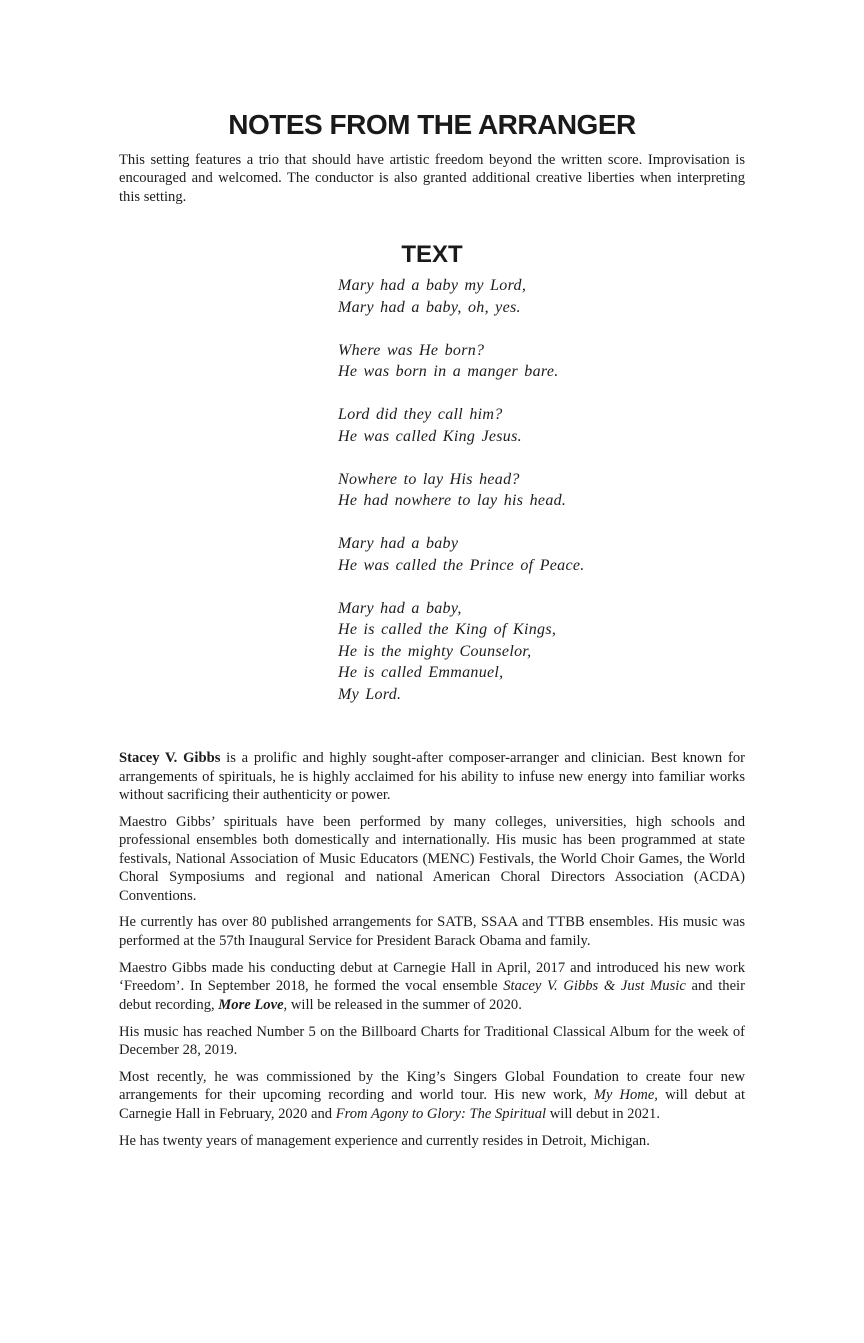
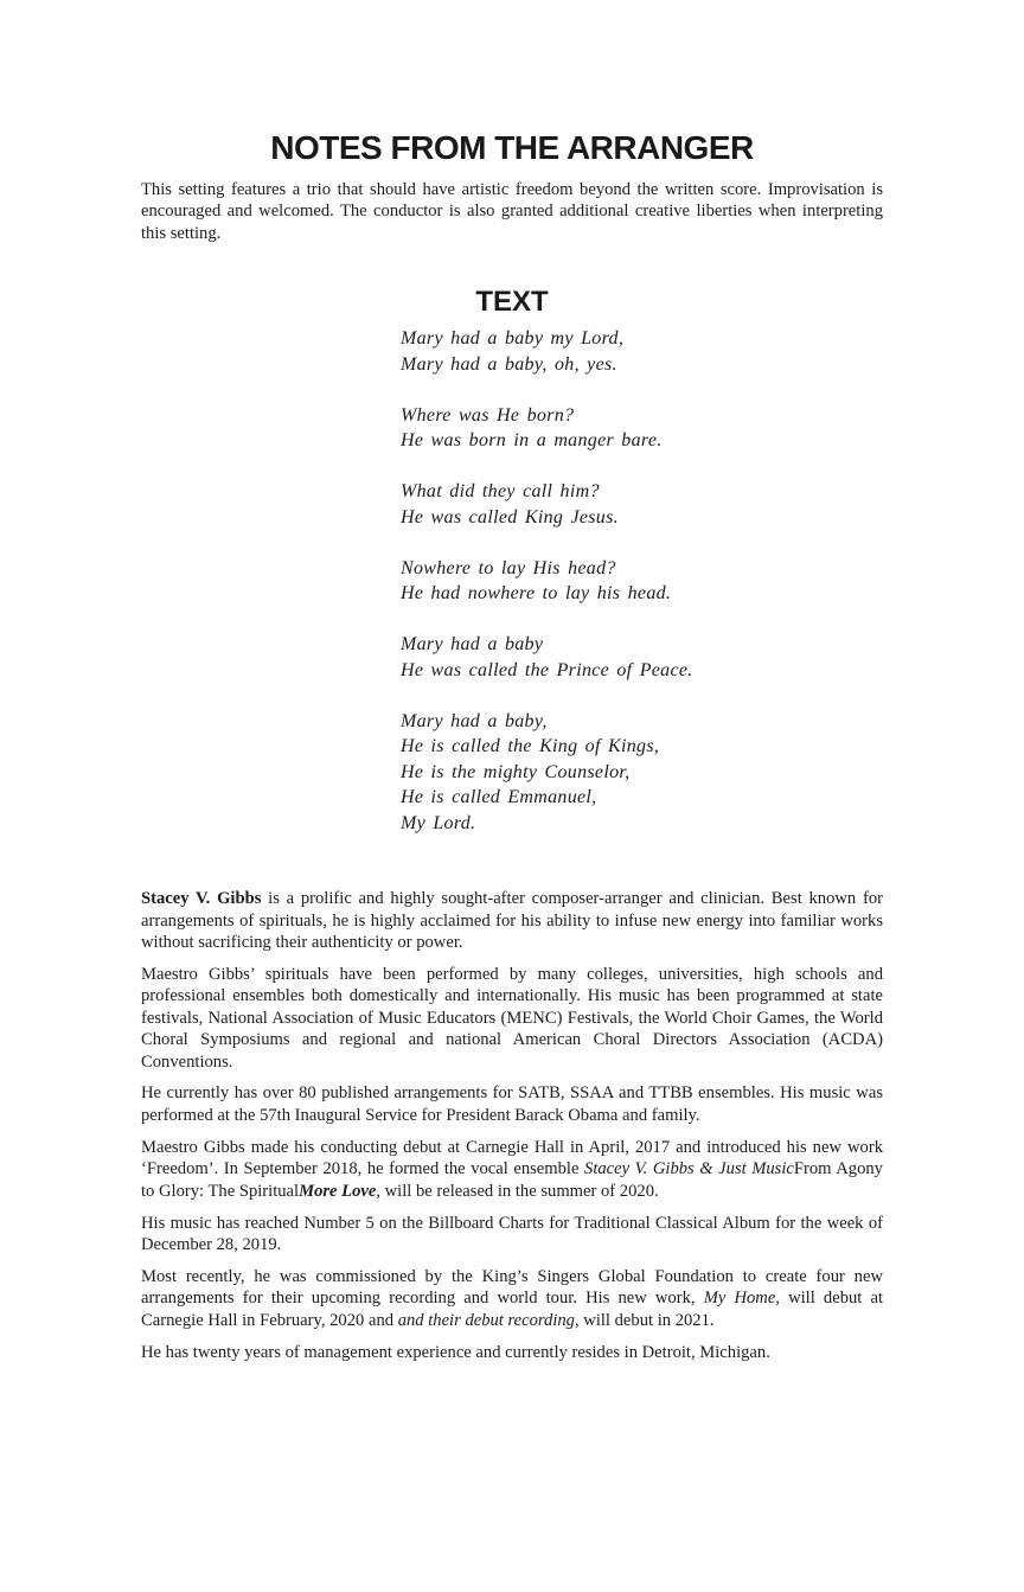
  NOTES FROM THE ARRANGER
  This setting features a trio that should have artistic freedom beyond the written score. Improvisation is encouraged and welcomed. The conductor is also granted additional creative liberties when interpreting this setting.
  TEXT
  Mary had a baby my Lord,
  Mary had a baby, oh, yes.
  Where was He born?
  He was born in a manger bare.
- Lord did they call him?
+ What did they call him?
  He was called King Jesus.
  Nowhere to lay His head?
  He had nowhere to lay his head.
  Mary had a baby
  He was called the Prince of Peace.
  Mary had a baby,
  He is called the King of Kings,
  He is the mighty Counselor,
  He is called Emmanuel,
  My Lord.
  Stacey V. Gibbs is a prolific and highly sought-after composer-arranger and clinician. Best known for arrangements of spirituals, he is highly acclaimed for his ability to infuse new energy into familiar works without sacrificing their authenticity or power.
  Maestro Gibbs’ spirituals have been performed by many colleges, universities, high schools and professional ensembles both domestically and internationally. His music has been programmed at state festivals, National Association of Music Educators (MENC) Festivals, the World Choir Games, the World Choral Symposiums and regional and national American Choral Directors Association (ACDA) Conventions.
  He currently has over 80 published arrangements for SATB, SSAA and TTBB ensembles. His music was performed at the 57th Inaugural Service for President Barack Obama and family.
- Maestro Gibbs made his conducting debut at Carnegie Hall in April, 2017 and introduced his new work ‘Freedom’. In September 2018, he formed the vocal ensemble Stacey V. Gibbs & Just Music and their debut recording, More Love, will be released in the summer of 2020.
+ Maestro Gibbs made his conducting debut at Carnegie Hall in April, 2017 and introduced his new work ‘Freedom’. In September 2018, he formed the vocal ensemble Stacey V. Gibbs & Just MusicFrom Agony to Glory: The SpiritualMore Love, will be released in the summer of 2020.
  His music has reached Number 5 on the Billboard Charts for Traditional Classical Album for the week of December 28, 2019.
- Most recently, he was commissioned by the King’s Singers Global Foundation to create four new arrangements for their upcoming recording and world tour. His new work, My Home, will debut at Carnegie Hall in February, 2020 and From Agony to Glory: The Spiritual will debut in 2021.
+ Most recently, he was commissioned by the King’s Singers Global Foundation to create four new arrangements for their upcoming recording and world tour. His new work, My Home, will debut at Carnegie Hall in February, 2020 and and their debut recording, will debut in 2021.
  He has twenty years of management experience and currently resides in Detroit, Michigan.
